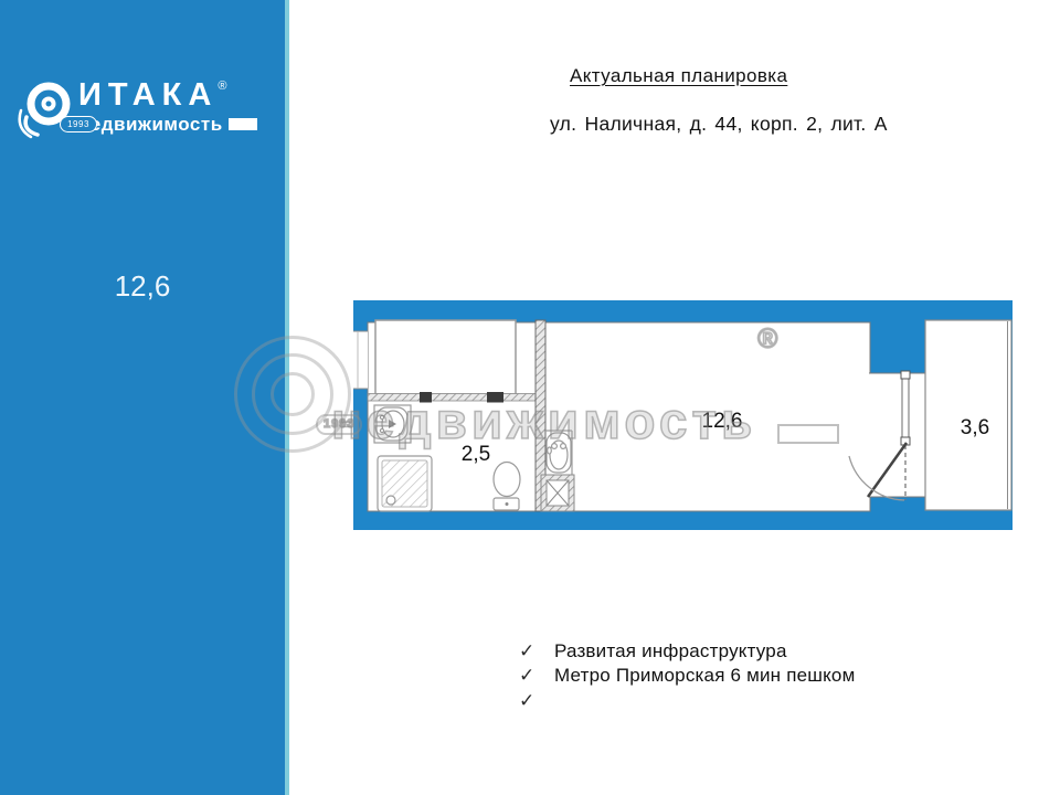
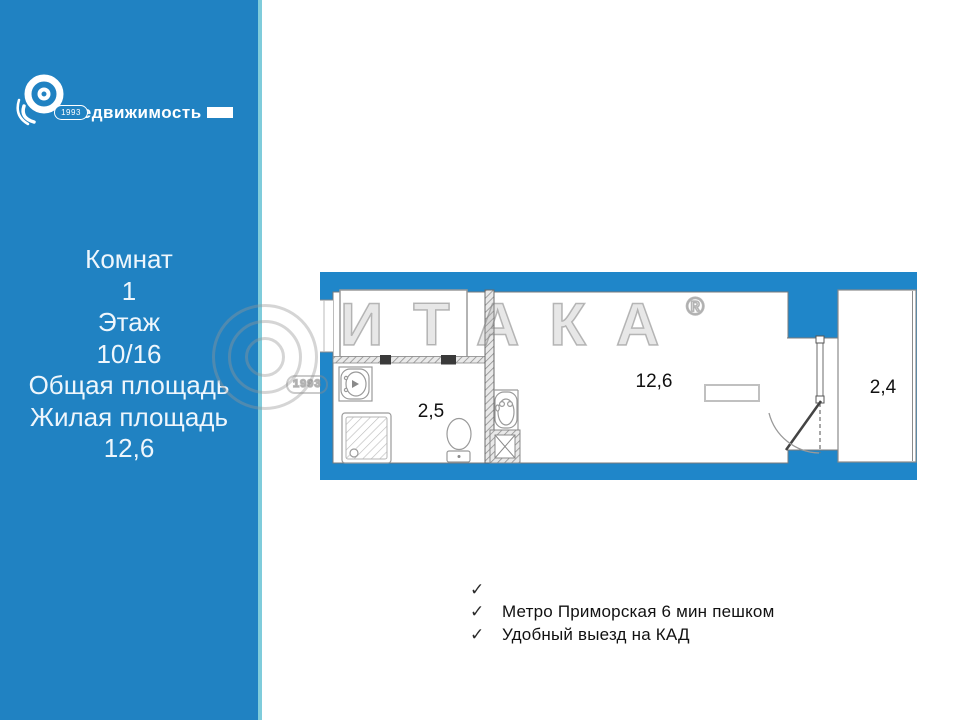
- ИТАКА®
  движимость
  1993
+ Комнат
+ 1
+ Этаж
+ 10/16
+ Общая площадь
+ Жилая площадь
  12,6
- Актуальная планировка
- ул. Наличная, д. 44, корп. 2, лит. А
  2,5
  12,6
- 3,6
+ 2,4
+ ИТАКА
  ®
- недвижимость
  1993
  ✓
- Развитая инфраструктура
  ✓
  Метро Приморская 6 мин пешком
  ✓
+ Удобный выезд на КАД
